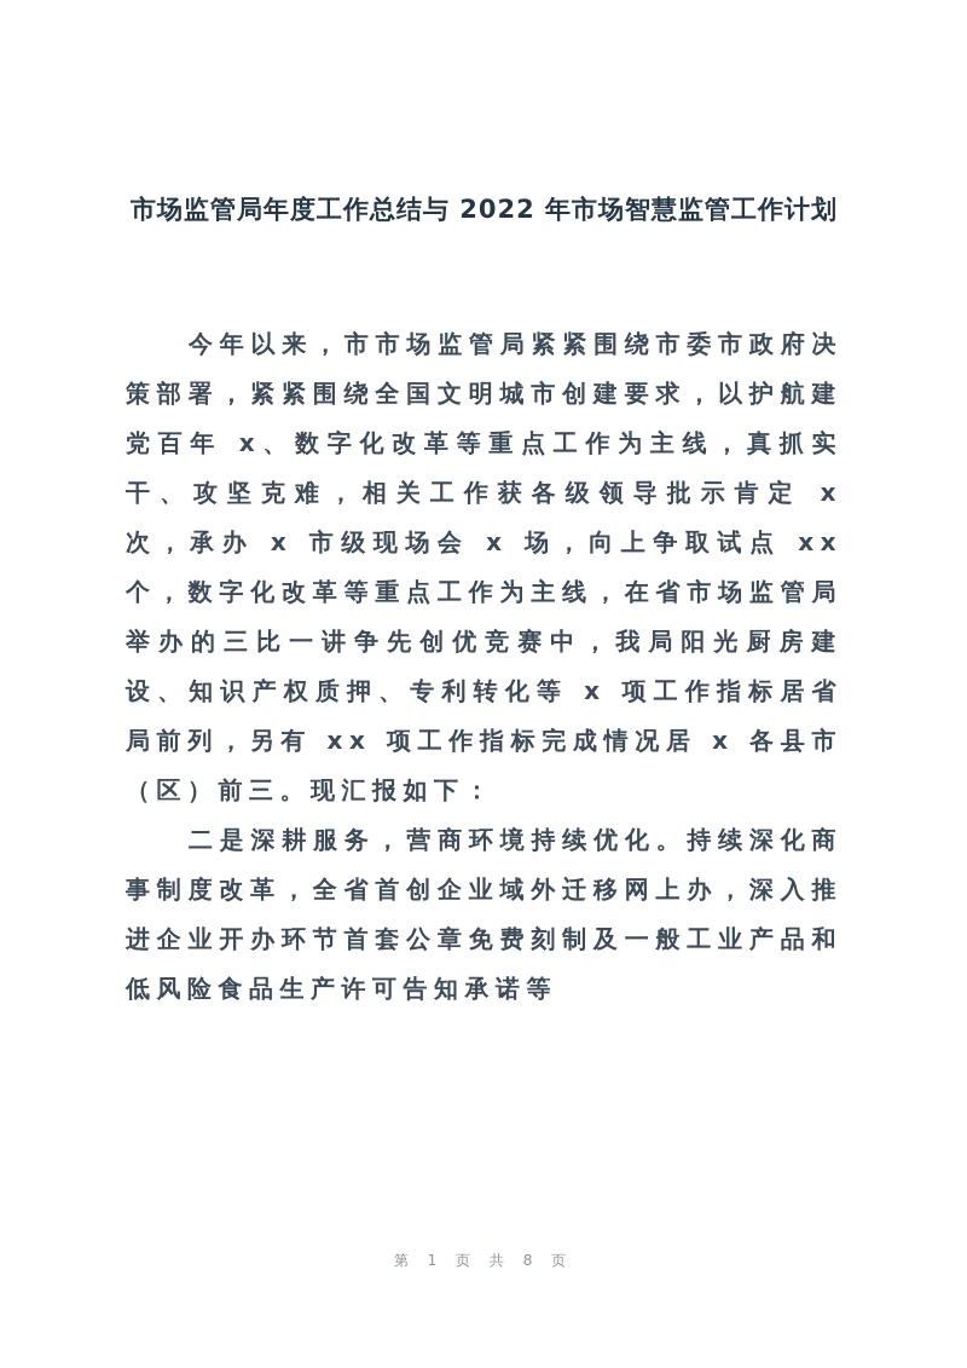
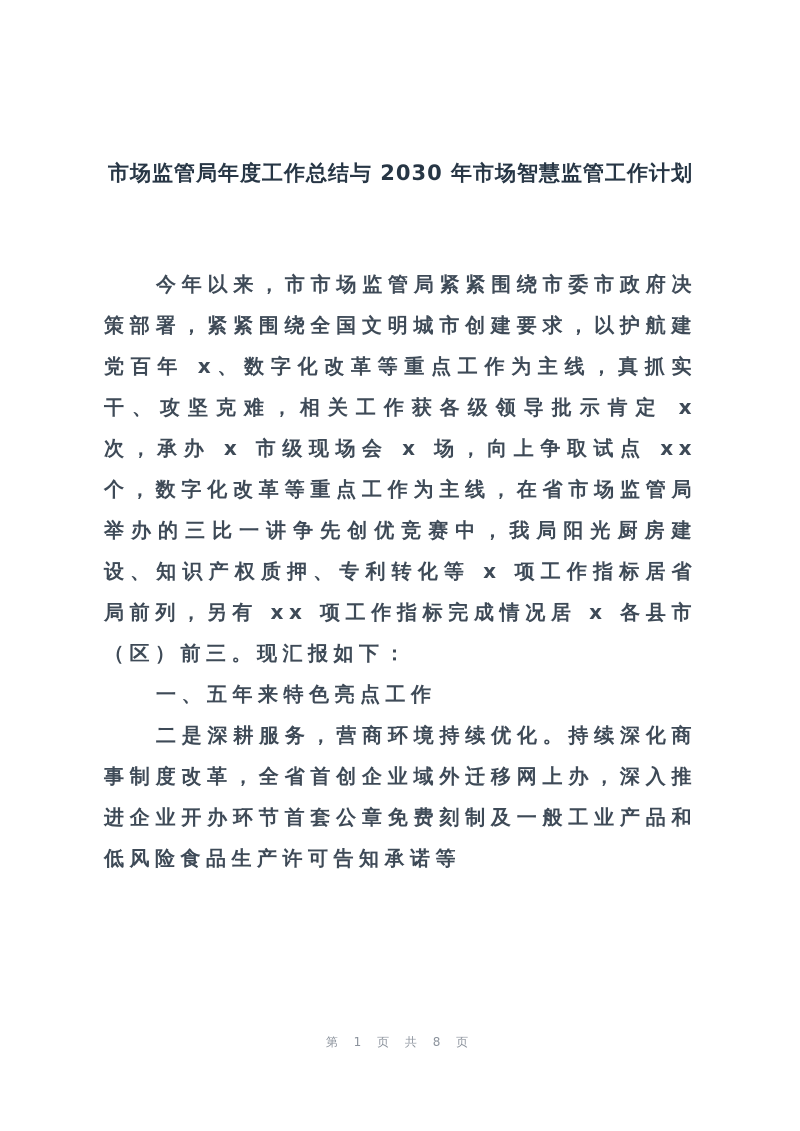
- 市场监管局年度工作总结与 2022 年市场智慧监管工作计划
+ 市场监管局年度工作总结与 2030 年市场智慧监管工作计划
  今年以来，市市场监管局紧紧围绕市委市政府决策部署，紧紧围绕全国文明城市创建要求，以护航建党百年 x、数字化改革等重点工作为主线，真抓实干、攻坚克难，相关工作获各级领导批示肯定 x 次，承办 x 市级现场会 x 场，向上争取试点 xx 个，数字化改革等重点工作为主线，在省市场监管局举办的三比一讲争先创优竞赛中，我局阳光厨房建设、知识产权质押、专利转化等 x 项工作指标居省局前列，另有 xx 项工作指标完成情况居 x 各县市（区）前三。现汇报如下：
+ 一、五年来特色亮点工作
  二是深耕服务，营商环境持续优化。持续深化商事制度改革，全省首创企业域外迁移网上办，深入推进企业开办环节首套公章免费刻制及一般工业产品和低风险食品生产许可告知承诺等
  第 1 页 共 8 页
